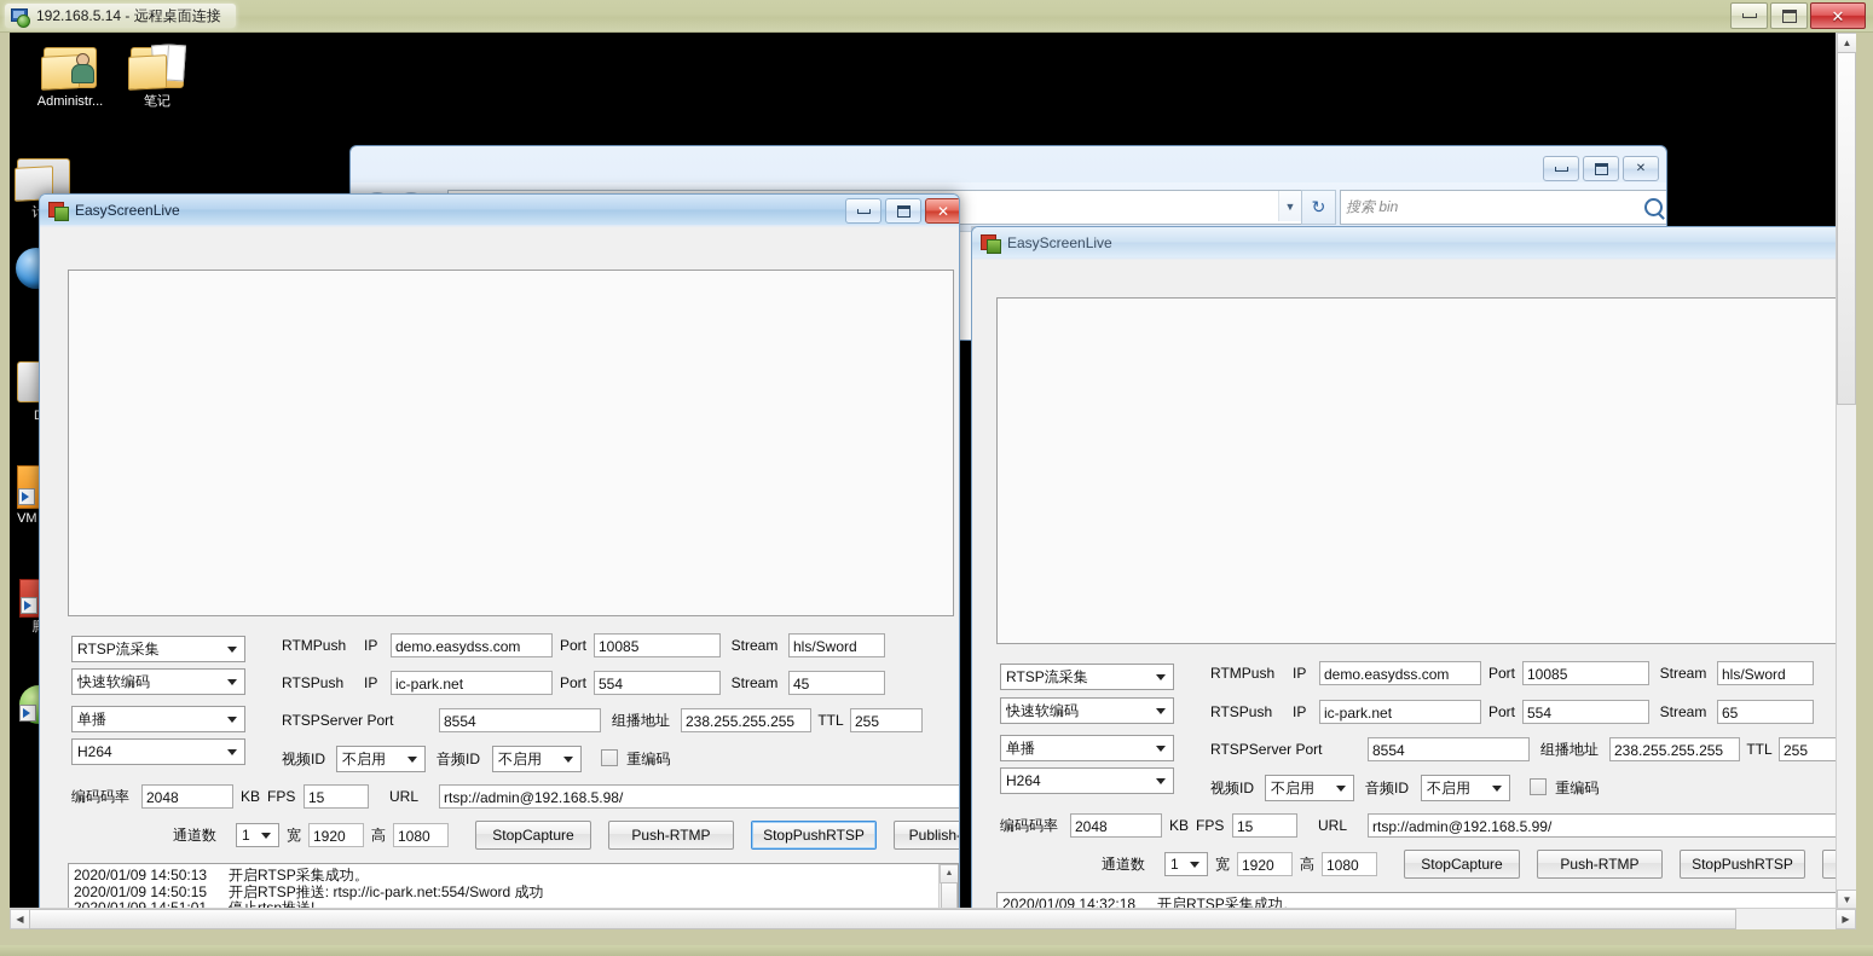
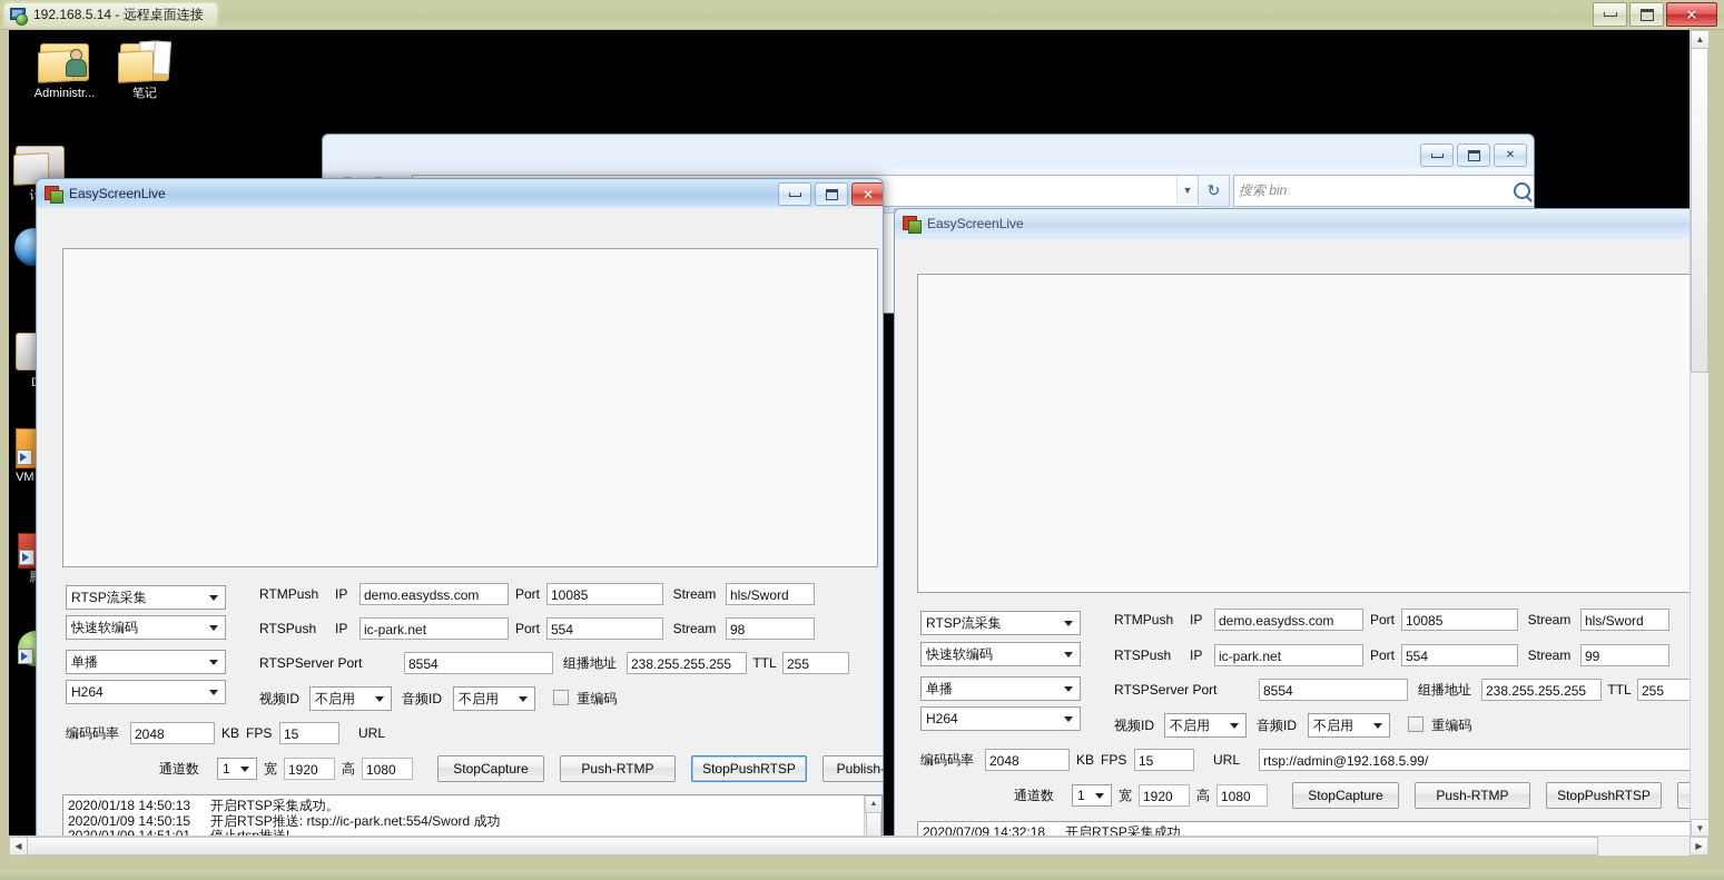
  192.168.5.14 - 远程桌面连接
  ✕
  Administr...
  笔记
  ✕
  ▼
  ↻
  搜索 bin
  EasyScreenLive
  ✕
  RTSP流采集
  快速软编码
  单播
  H264
  RTMPush
  IP
  demo.easydss.com
  Port
  10085
  Stream
  hls/Sword
  RTSPush
  IP
  ic-park.net
  Port
  554
  Stream
- 45
+ 98
  RTSPServer Port
  8554
  组播地址
  238.255.255.255
  TTL
  255
  视频ID
  不启用
  音频ID
  不启用
  重编码
  编码码率
  2048
  KB
  FPS
  15
  URL
- rtsp://admin@192.168.5.98/
  通道数
  1
  宽
  1920
  高
  1080
  StopCapture
  Push-RTMP
  StopPushRTSP
- 2020/01/09 14:50:13 开启RTSP采集成功。
+ 2020/01/18 14:50:13 开启RTSP采集成功。
  2020/01/09 14:50:15 开启RTSP推送: rtsp://ic-park.net:554/Sword 成功
  EasyScreenLive
  RTSP流采集
  快速软编码
  单播
  H264
  RTMPush
  IP
  demo.easydss.com
  Port
  10085
  Stream
  hls/Sword
  RTSPush
  IP
  ic-park.net
  Port
  554
  Stream
- 65
+ 99
  RTSPServer Port
  8554
  组播地址
  238.255.255.255
  TTL
  255
  视频ID
  不启用
  音频ID
  不启用
  重编码
  编码码率
  2048
  KB
  FPS
  15
  URL
  rtsp://admin@192.168.5.99/
  通道数
  1
  宽
  1920
  高
  1080
  StopCapture
  Push-RTMP
  StopPushRTSP
- 2020/01/09 14:32:18 开启RTSP采集成功。
+ 2020/07/09 14:32:18 开启RTSP采集成功。
  ▲
  ▼
  ◀
  ▶
